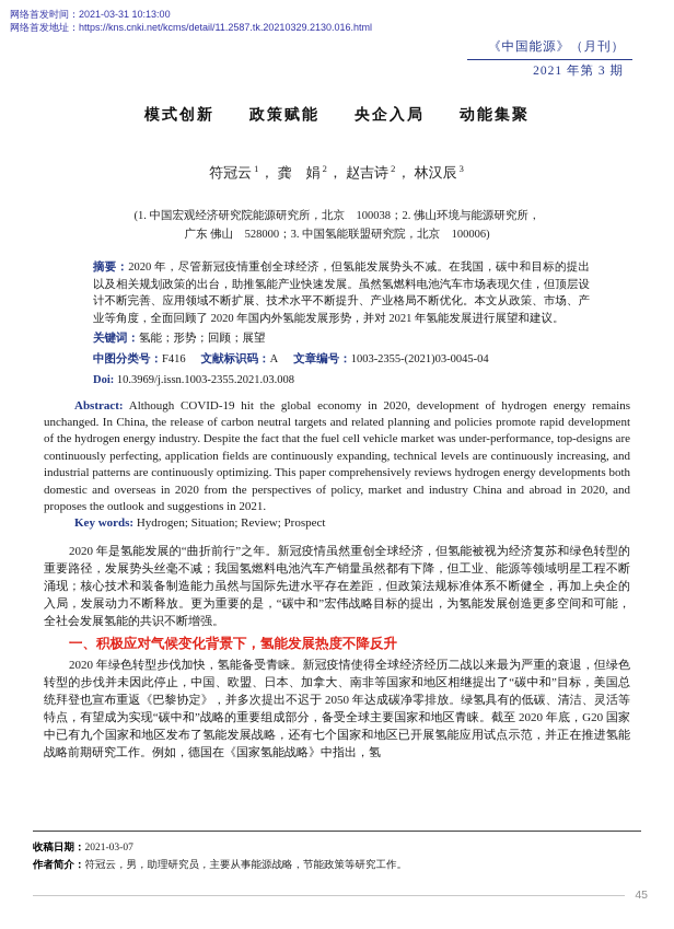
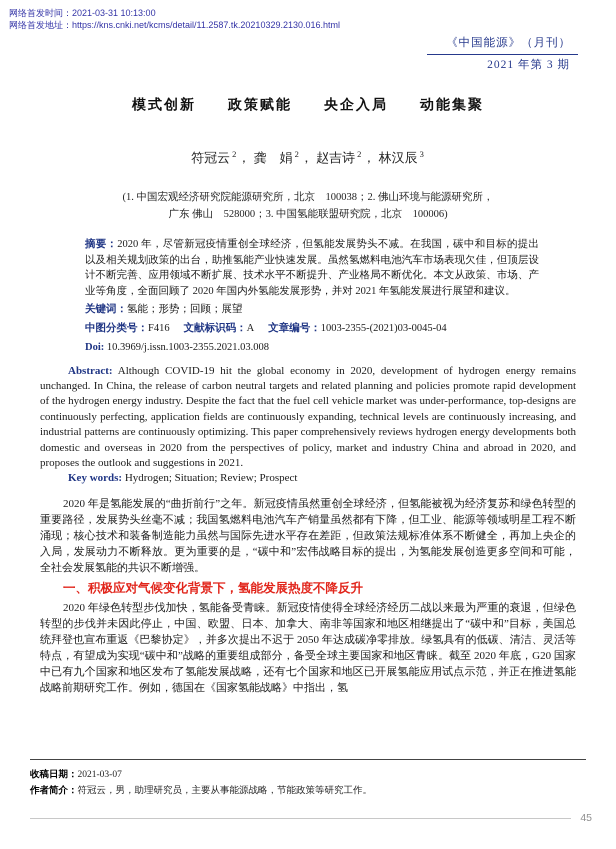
  网络首发时间：2021-03-31 10:13:00
  网络首发地址：https://kns.cnki.net/kcms/detail/11.2587.tk.20210329.2130.016.html
  《中国能源》（月刊）
  2021 年第 3 期
  模式创新 政策赋能 央企入局 动能集聚
- 符冠云 1， 龚 娟 2， 赵吉诗 2， 林汉辰 3
+ 符冠云 2， 龚 娟 2， 赵吉诗 2， 林汉辰 3
  (1. 中国宏观经济研究院能源研究所，北京 100038；2. 佛山环境与能源研究所，
  广东 佛山 528000；3. 中国氢能联盟研究院，北京 100006)
  摘要：2020 年，尽管新冠疫情重创全球经济，但氢能发展势头不减。在我国，碳中和目标的提出以及相关规划政策的出台，助推氢能产业快速发展。虽然氢燃料电池汽车市场表现欠佳，但顶层设计不断完善、应用领域不断扩展、技术水平不断提升、产业格局不断优化。本文从政策、市场、产业等角度，全面回顾了 2020 年国内外氢能发展形势，并对 2021 年氢能发展进行展望和建议。
  关键词：氢能；形势；回顾；展望
  中图分类号：F416 文献标识码：A 文章编号：1003-2355-(2021)03-0045-04
  Doi: 10.3969/j.issn.1003-2355.2021.03.008
  Abstract: Although COVID-19 hit the global economy in 2020, development of hydrogen energy remains unchanged. In China, the release of carbon neutral targets and related planning and policies promote rapid development of the hydrogen energy industry. Despite the fact that the fuel cell vehicle market was under-performance, top-designs are continuously perfecting, application fields are continuously expanding, technical levels are continuously increasing, and industrial patterns are continuously optimizing. This paper comprehensively reviews hydrogen energy developments both domestic and overseas in 2020 from the perspectives of policy, market and industry China and abroad in 2020, and proposes the outlook and suggestions in 2021.
  Key words: Hydrogen; Situation; Review; Prospect
  2020 年是氢能发展的“曲折前行”之年。新冠疫情虽然重创全球经济，但氢能被视为经济复苏和绿色转型的重要路径，发展势头丝毫不减；我国氢燃料电池汽车产销量虽然都有下降，但工业、能源等领域明星工程不断涌现；核心技术和装备制造能力虽然与国际先进水平存在差距，但政策法规标准体系不断健全，再加上央企的入局，发展动力不断释放。更为重要的是，“碳中和”宏伟战略目标的提出，为氢能发展创造更多空间和可能，全社会发展氢能的共识不断增强。
  一、积极应对气候变化背景下，氢能发展热度不降反升
  2020 年绿色转型步伐加快，氢能备受青睐。新冠疫情使得全球经济经历二战以来最为严重的衰退，但绿色转型的步伐并未因此停止，中国、欧盟、日本、加拿大、南非等国家和地区相继提出了“碳中和”目标，美国总统拜登也宣布重返《巴黎协定》，并多次提出不迟于 2050 年达成碳净零排放。绿氢具有的低碳、清洁、灵活等特点，有望成为实现“碳中和”战略的重要组成部分，备受全球主要国家和地区青睐。截至 2020 年底，G20 国家中已有九个国家和地区发布了氢能发展战略，还有七个国家和地区已开展氢能应用试点示范，并正在推进氢能战略前期研究工作。例如，德国在《国家氢能战略》中指出，氢
  收稿日期：2021-03-07
  作者简介：符冠云，男，助理研究员，主要从事能源战略，节能政策等研究工作。
  45
